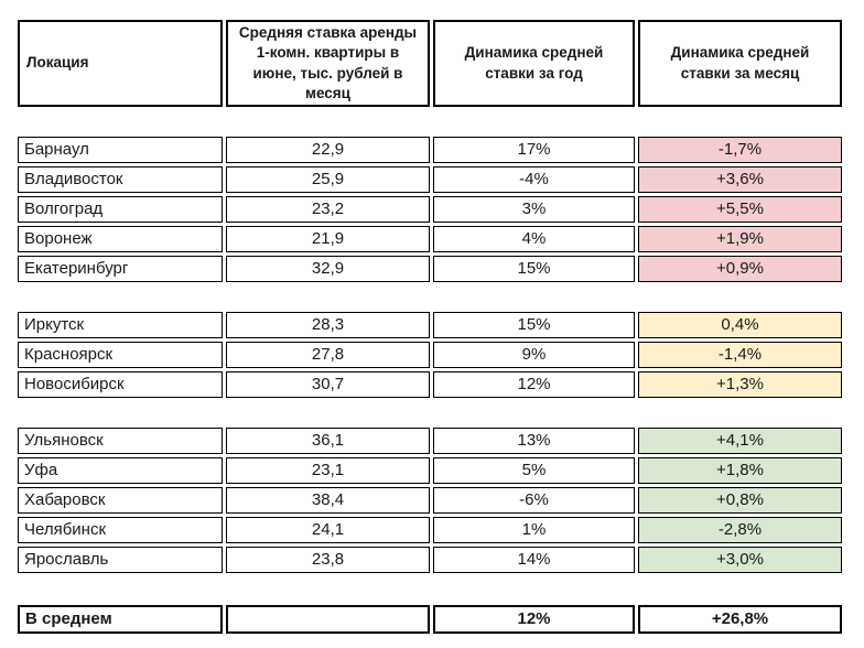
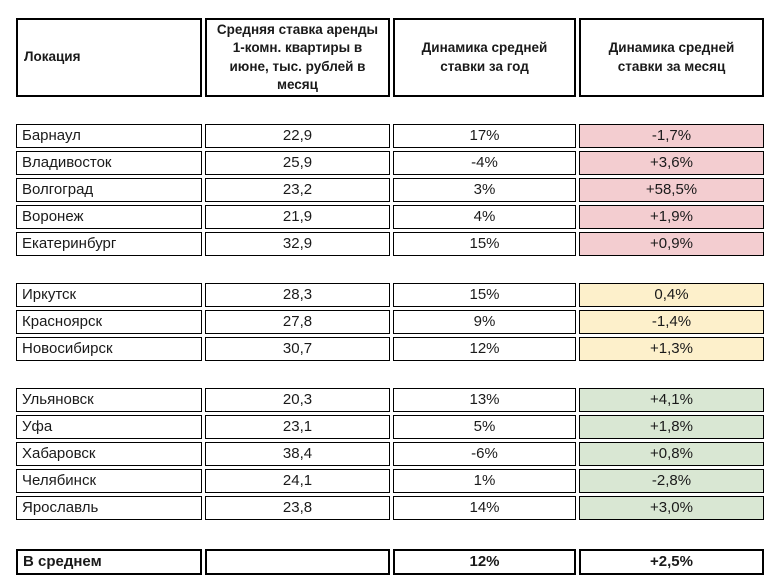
  Локация
  Средняя ставка аренды 1-комн. квартиры в июне, тыс. рублей в месяц
  Динамика средней ставки за год
  Динамика средней ставки за месяц
  Барнаул
  22,9
  17%
  -1,7%
  Владивосток
  25,9
  -4%
  +3,6%
  Волгоград
  23,2
  3%
- +5,5%
+ +58,5%
  Воронеж
  21,9
  4%
  +1,9%
  Екатеринбург
  32,9
  15%
  +0,9%
  Иркутск
  28,3
  15%
  0,4%
  Красноярск
  27,8
  9%
  -1,4%
  Новосибирск
  30,7
  12%
  +1,3%
  Ульяновск
- 36,1
+ 20,3
  13%
  +4,1%
  Уфа
  23,1
  5%
  +1,8%
  Хабаровск
  38,4
  -6%
  +0,8%
  Челябинск
  24,1
  1%
  -2,8%
  Ярославль
  23,8
  14%
  +3,0%
  В среднем
  12%
- +26,8%
+ +2,5%
